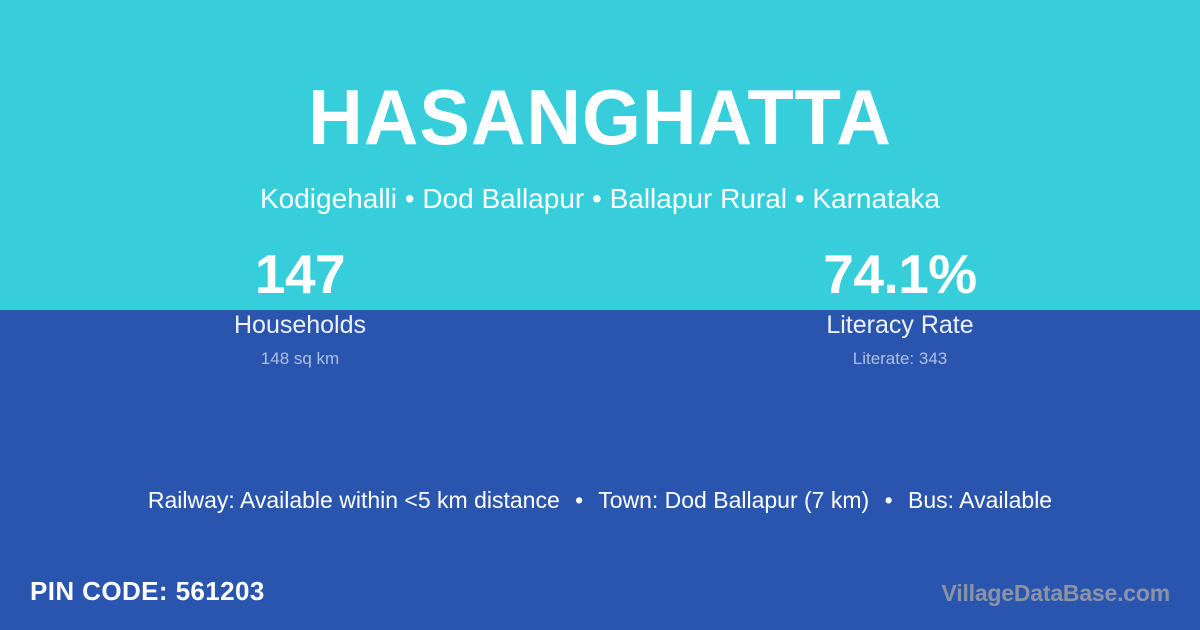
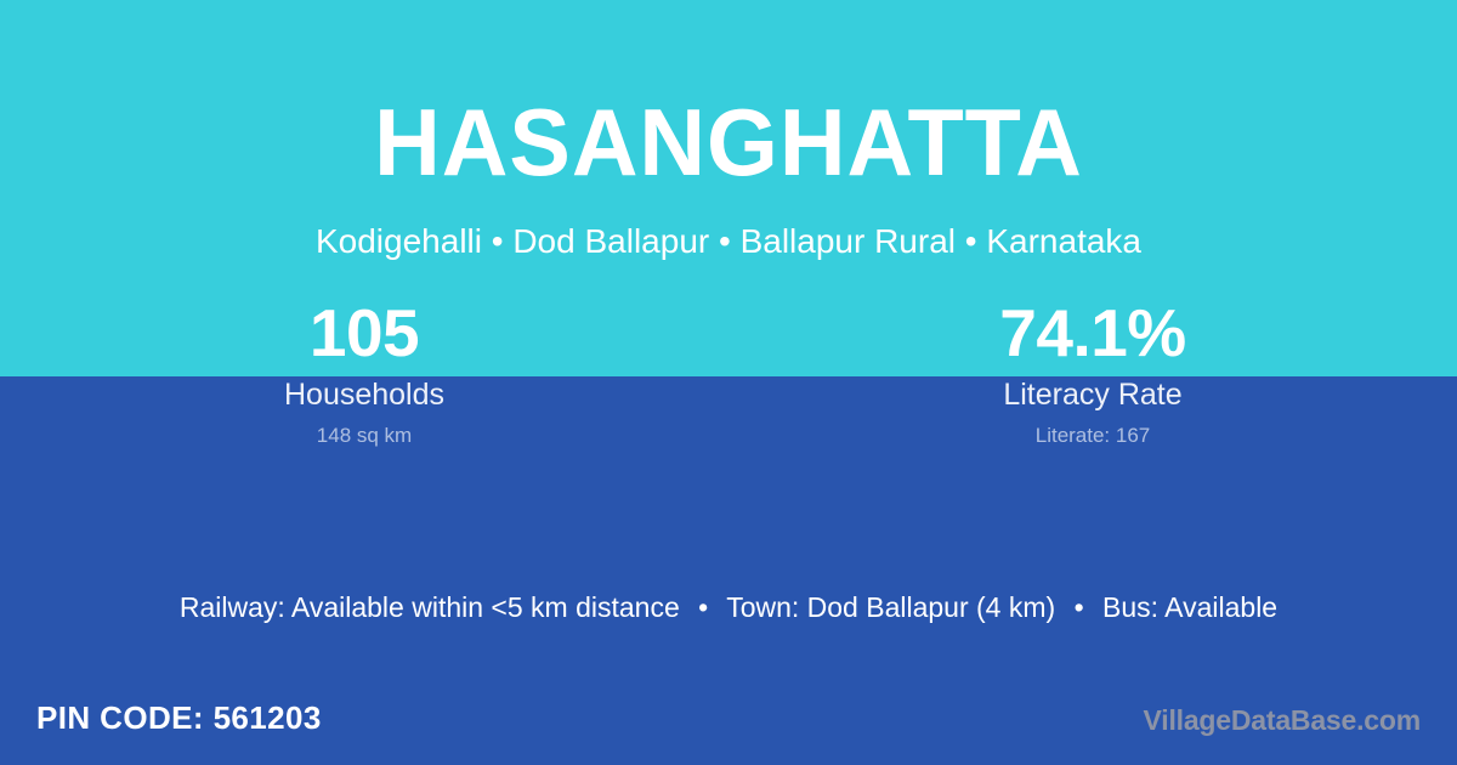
  HASANGHATTA
  Kodigehalli • Dod Ballapur • Ballapur Rural • Karnataka
- 147
+ 105
  Households
  148 sq km
  74.1%
  Literacy Rate
- Literate: 343
+ Literate: 167
- Railway: Available within <5 km distance • Town: Dod Ballapur (7 km) • Bus: Available
+ Railway: Available within <5 km distance • Town: Dod Ballapur (4 km) • Bus: Available
  PIN CODE: 561203
  VillageDataBase.com
